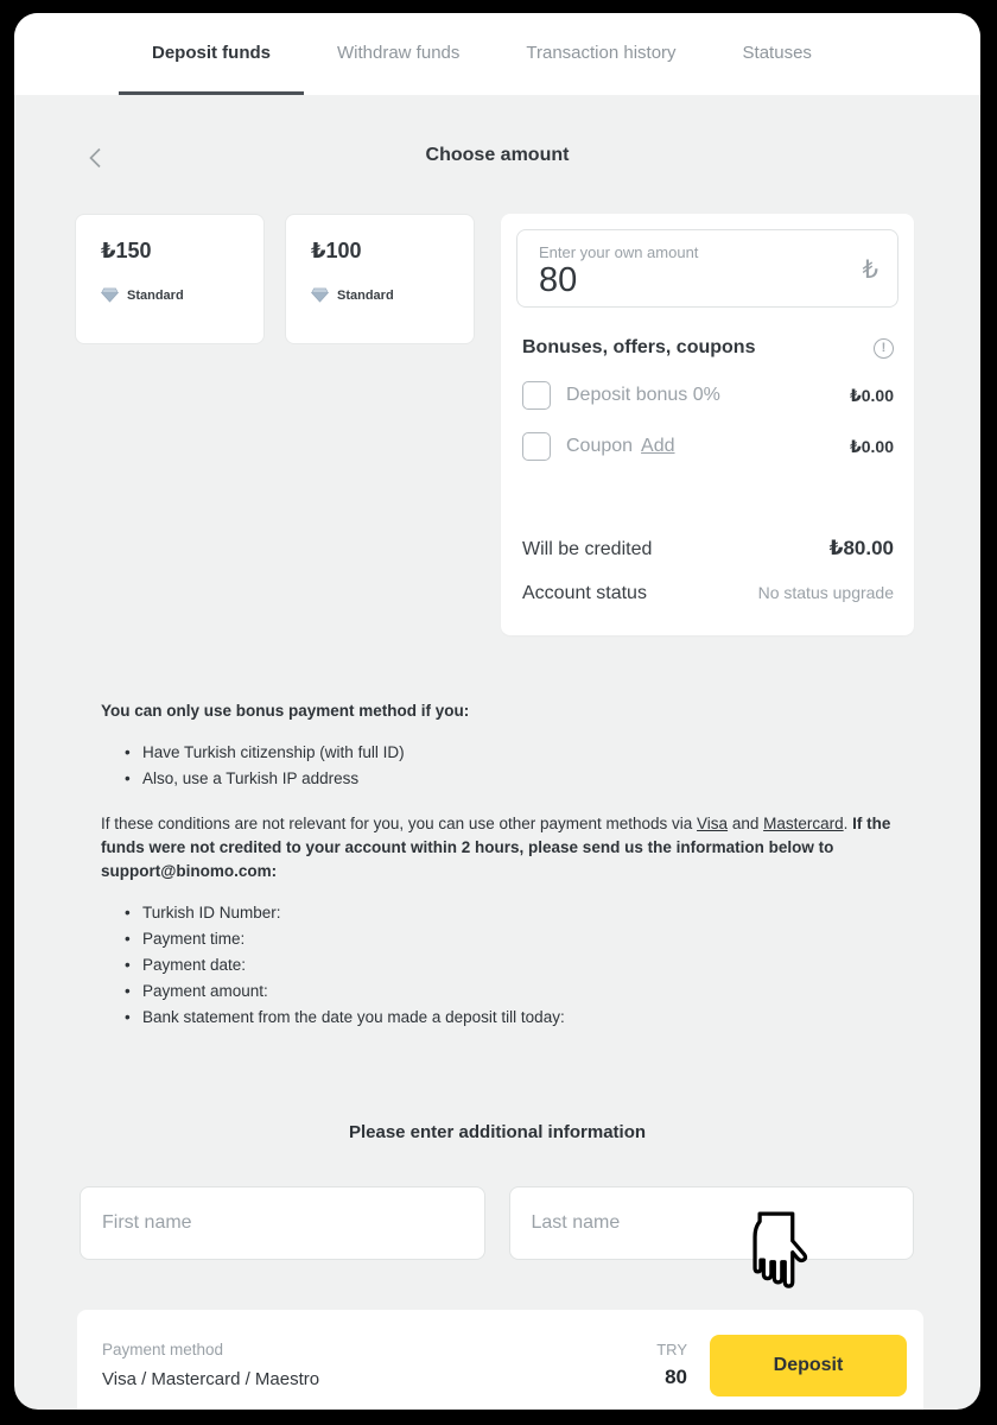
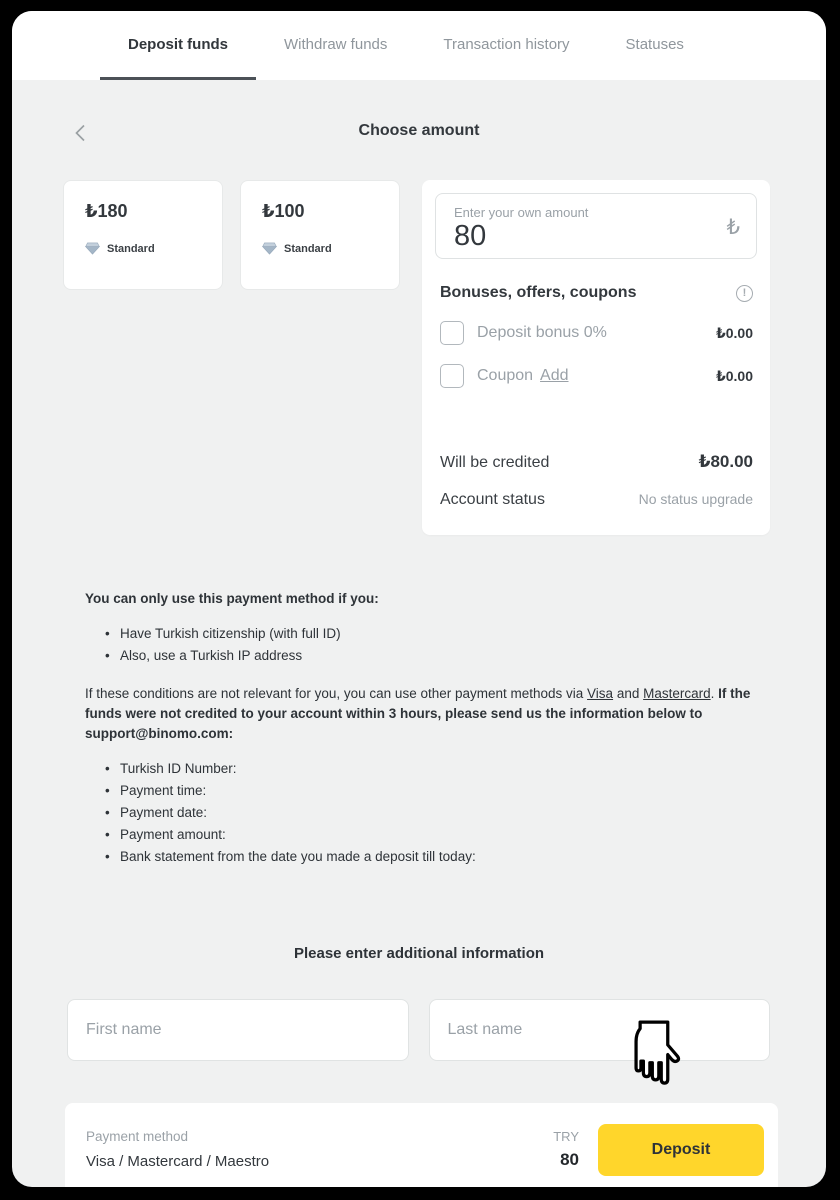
  Deposit funds
  Withdraw funds
  Transaction history
  Statuses
  Choose amount
- ₺150
+ ₺180
  Standard
  ₺100
  Standard
  Enter your own amount
  80
  ₺
  Bonuses, offers, coupons
  !
  Deposit bonus 0%
  ₺0.00
  Coupon
  Add
  ₺0.00
  Will be credited
  ₺80.00
  Account status
  No status upgrade
- You can only use bonus payment method if you:
+ You can only use this payment method if you:
  Have Turkish citizenship (with full ID)
  Also, use a Turkish IP address
- If these conditions are not relevant for you, you can use other payment methods via Visa and Mastercard. If the funds were not credited to your account within 2 hours, please send us the information below to support@binomo.com:
+ If these conditions are not relevant for you, you can use other payment methods via Visa and Mastercard. If the funds were not credited to your account within 3 hours, please send us the information below to support@binomo.com:
  Turkish ID Number:
  Payment time:
  Payment date:
  Payment amount:
  Bank statement from the date you made a deposit till today:
  Please enter additional information
  First name
  Last name
  Payment method
  Visa / Mastercard / Maestro
  TRY
  80
  Deposit
